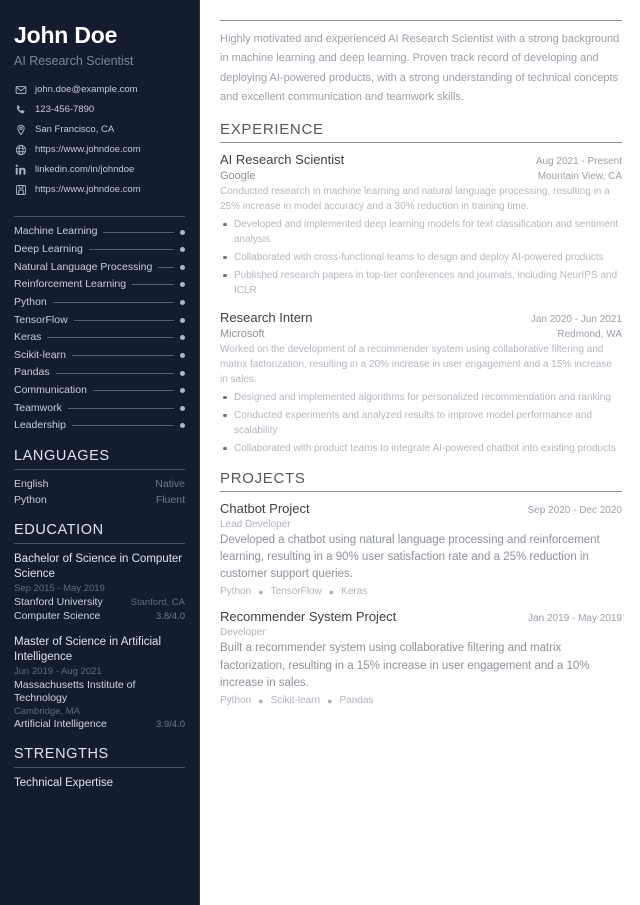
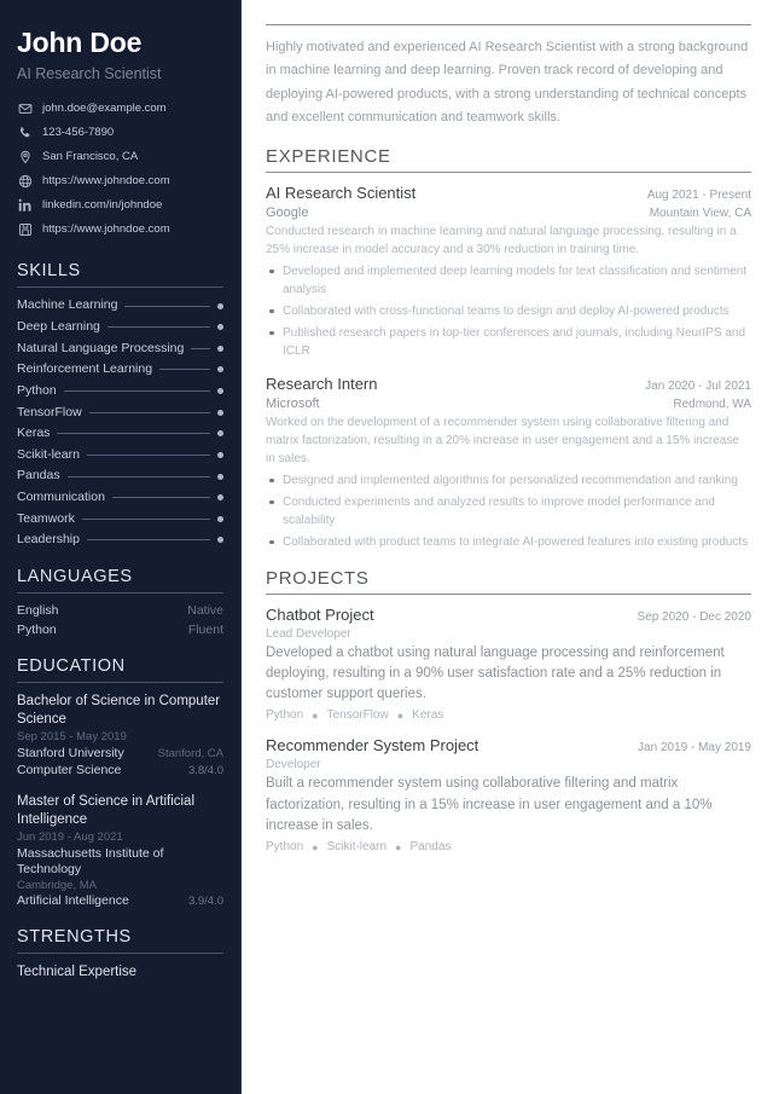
  John Doe
  AI Research Scientist
  john.doe@example.com
  123-456-7890
  San Francisco, CA
  https://www.johndoe.com
  linkedin.com/in/johndoe
  https://www.johndoe.com
+ SKILLS
  Machine Learning
  Deep Learning
  Natural Language Processing
  Reinforcement Learning
  Python
  TensorFlow
  Keras
  Scikit-learn
  Pandas
  Communication
  Teamwork
  Leadership
  LANGUAGES
  English
  Native
  Python
  Fluent
  EDUCATION
  Bachelor of Science in Computer Science
  Sep 2015 - May 2019
  Stanford University
  Stanford, CA
  Computer Science
  3.8/4.0
  Master of Science in Artificial Intelligence
  Jun 2019 - Aug 2021
  Massachusetts Institute of Technology
  Cambridge, MA
  Artificial Intelligence
  3.9/4.0
  STRENGTHS
  Technical Expertise
  Highly motivated and experienced AI Research Scientist with a strong background in machine learning and deep learning. Proven track record of developing and deploying AI-powered products, with a strong understanding of technical concepts and excellent communication and teamwork skills.
  EXPERIENCE
  AI Research Scientist
  Aug 2021 - Present
  Google
  Mountain View, CA
  Conducted research in machine learning and natural language processing, resulting in a 25% increase in model accuracy and a 30% reduction in training time.
  Developed and implemented deep learning models for text classification and sentiment analysis
  Collaborated with cross-functional teams to design and deploy AI-powered products
  Published research papers in top-tier conferences and journals, including NeurIPS and ICLR
  Research Intern
- Jan 2020 - Jun 2021
+ Jan 2020 - Jul 2021
  Microsoft
  Redmond, WA
  Worked on the development of a recommender system using collaborative filtering and matrix factorization, resulting in a 20% increase in user engagement and a 15% increase in sales.
  Designed and implemented algorithms for personalized recommendation and ranking
  Conducted experiments and analyzed results to improve model performance and scalability
- Collaborated with product teams to integrate AI-powered chatbot into existing products
+ Collaborated with product teams to integrate AI-powered features into existing products
  PROJECTS
  Chatbot Project
  Sep 2020 - Dec 2020
  Lead Developer
- Developed a chatbot using natural language processing and reinforcement learning, resulting in a 90% user satisfaction rate and a 25% reduction in customer support queries.
+ Developed a chatbot using natural language processing and reinforcement deploying, resulting in a 90% user satisfaction rate and a 25% reduction in customer support queries.
  Python
  ●
  TensorFlow
  ●
  Keras
  Recommender System Project
  Jan 2019 - May 2019
  Developer
  Built a recommender system using collaborative filtering and matrix factorization, resulting in a 15% increase in user engagement and a 10% increase in sales.
  Python
  ●
  Scikit-learn
  ●
  Pandas
